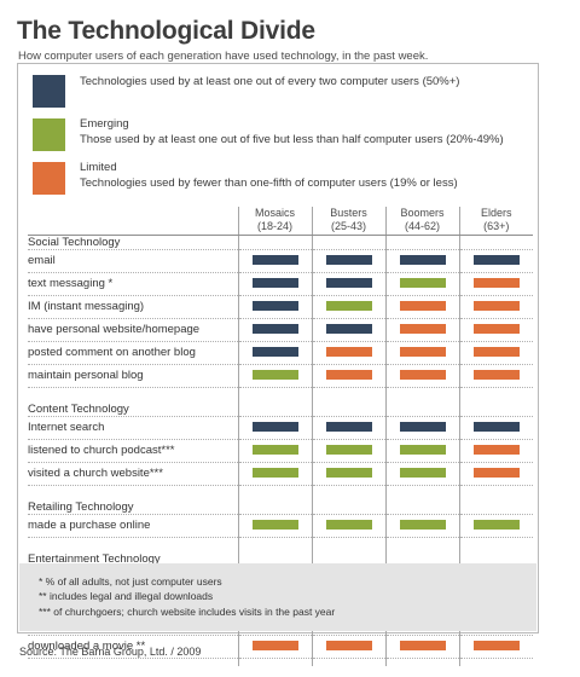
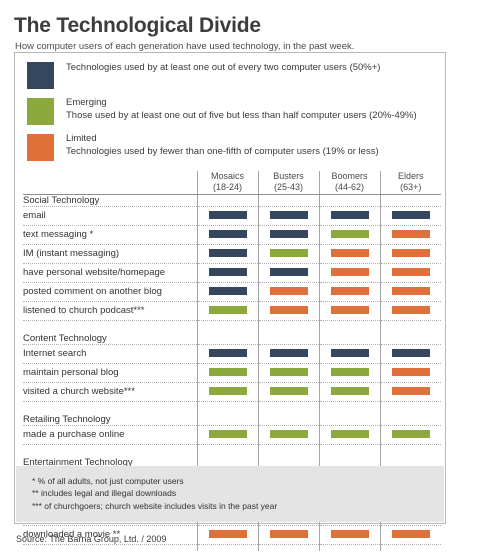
  The Technological Divide
  How computer users of each generation have used technology, in the past week.
  Technologies used by at least one out of every two computer users (50%+)
  Emerging
  Those used by at least one out of five but less than half computer users (20%-49%)
  Limited
  Technologies used by fewer than one-fifth of computer users (19% or less)
  	Mosaics (18-24)	Busters (25-43)	Boomers (44-62)	Elders (63+)
  Social Technology
  email
  text messaging *
  IM (instant messaging)
  have personal website/homepage
  posted comment on another blog
- maintain personal blog
+ listened to church podcast***
  Content Technology
  Internet search
- listened to church podcast***
+ maintain personal blog
  visited a church website***
  Retailing Technology
  made a purchase online
  Entertainment Technology
  downloaded a movie **
  * % of all adults, not just computer users
  ** includes legal and illegal downloads
  *** of churchgoers; church website includes visits in the past year
  Source: The Barna Group, Ltd. / 2009
